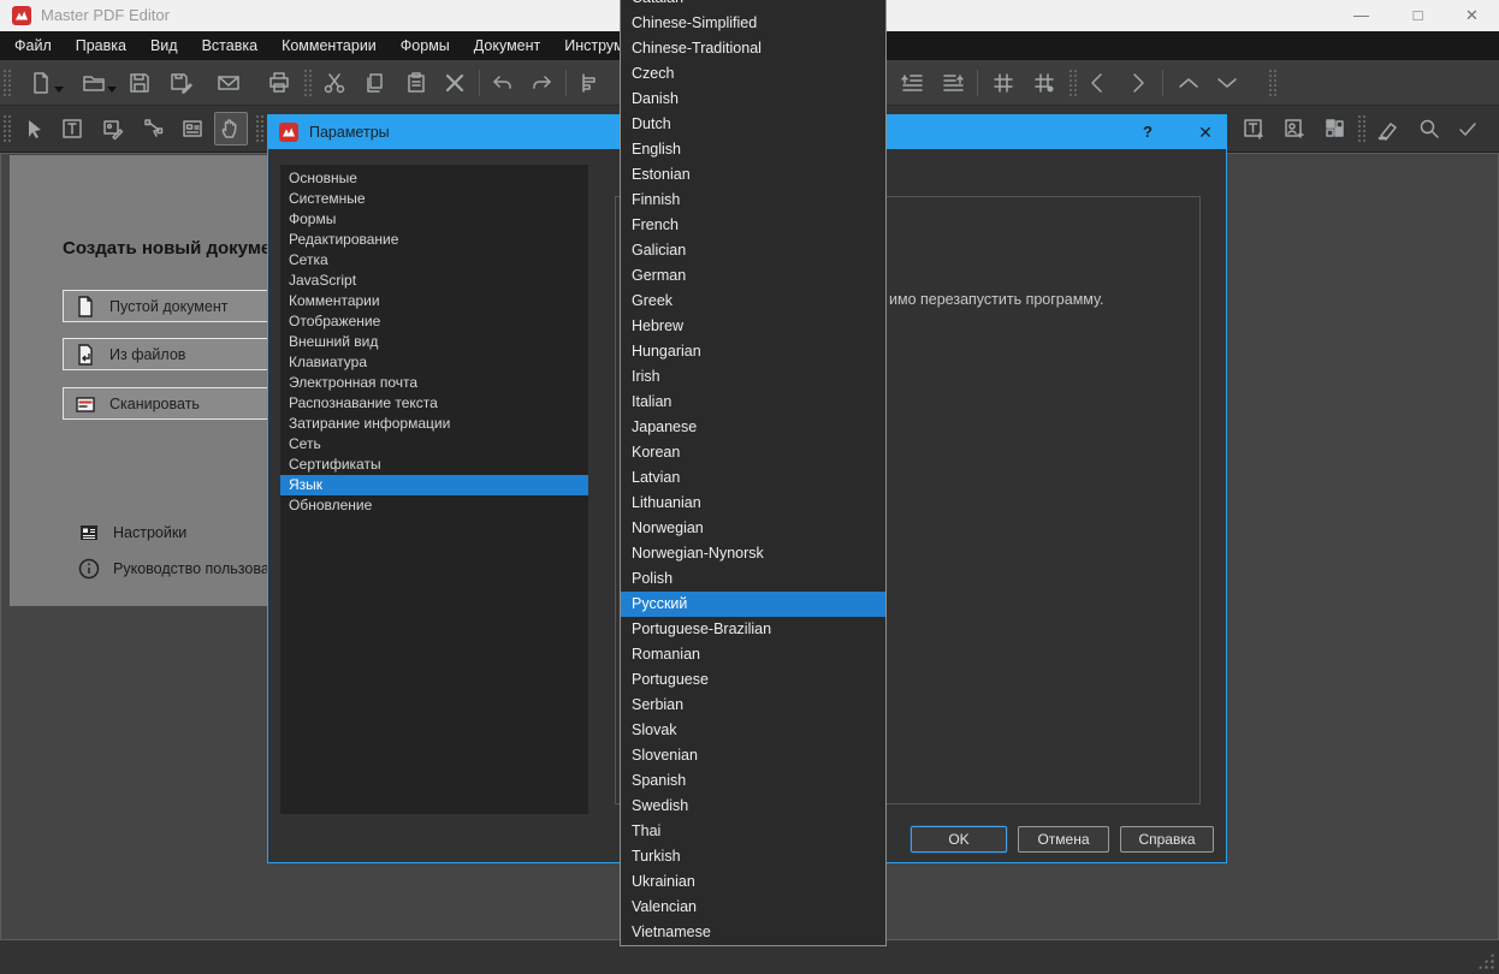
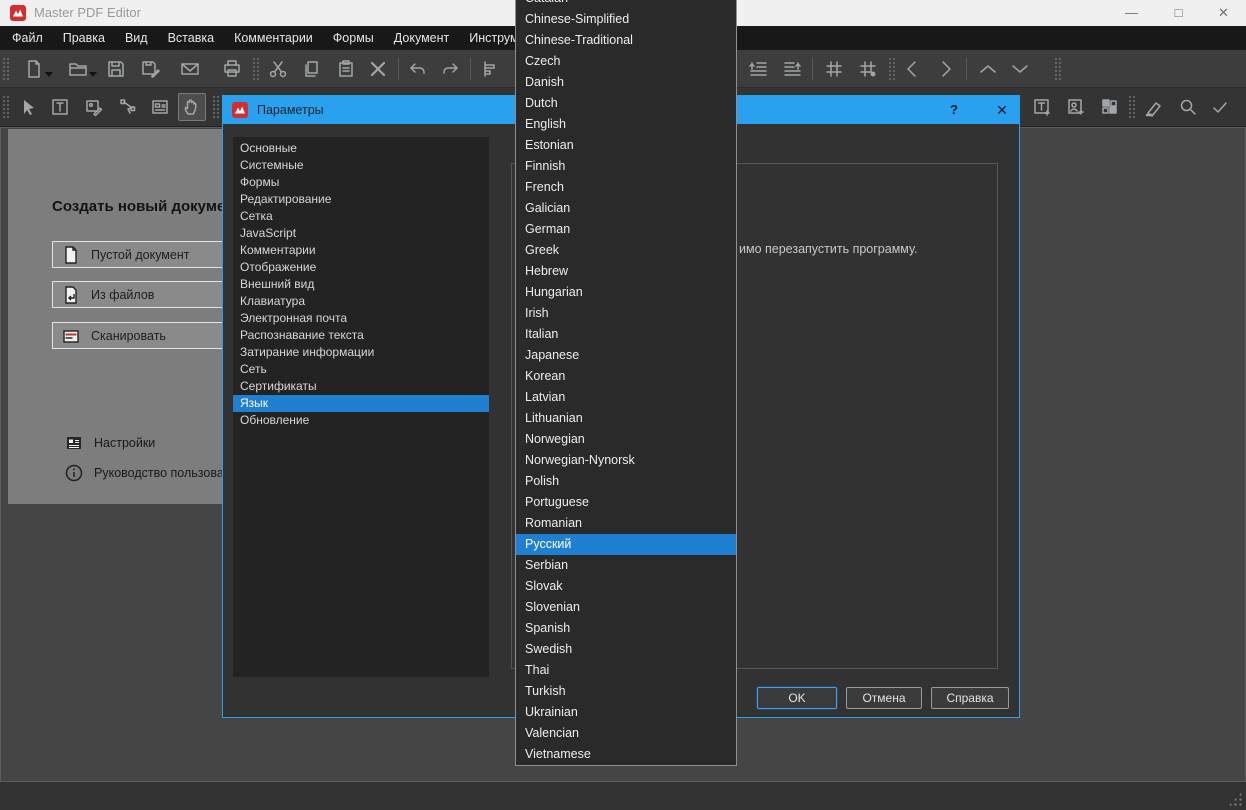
  Master PDF Editor
  —
  □
  ✕
  Файл
  Правка
  Вид
  Вставка
  Комментарии
  Формы
  Документ
  Создать новый докум
  Пустой документ
  Из файлов
  Сканировать
  Настройки
  Руководство пользова
  Параметры
  ?
  ✕
  Основные
  Системные
  Формы
  Редактирование
  Сетка
  JavaScript
  Комментарии
  Отображение
  Внешний вид
  Клавиатура
  Электронная почта
  Распознавание текста
  Затирание информации
  Сеть
  Сертификаты
  Язык
  Обновление
  имо перезапустить программу.
  OK
  Отмена
  Справка
  Chinese-Simplified
  Chinese-Traditional
  Czech
  Danish
  Dutch
  English
  Estonian
  Finnish
  French
  Galician
  German
  Greek
  Hebrew
  Hungarian
  Irish
  Italian
  Japanese
  Korean
  Latvian
  Lithuanian
  Norwegian
  Norwegian-Nynorsk
  Polish
- Русский
+ Portuguese
- Portuguese-Brazilian
  Romanian
- Portuguese
+ Русский
  Serbian
  Slovak
  Slovenian
  Spanish
  Swedish
  Thai
  Turkish
  Ukrainian
  Valencian
  Vietnamese
